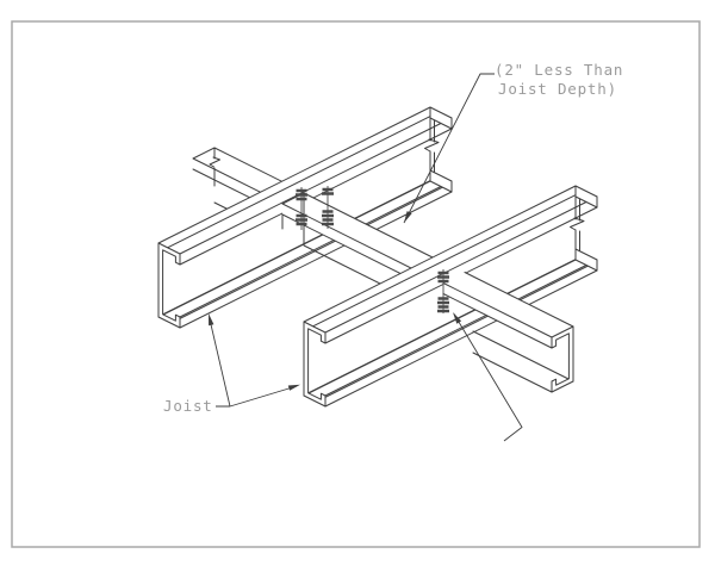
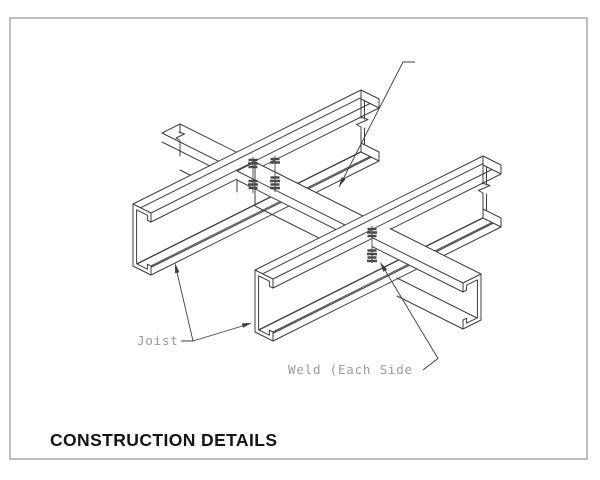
- (2" Less Than
- Joist Depth)
  Joist
+ Weld (Each Side
+ CONSTRUCTION DETAILS
